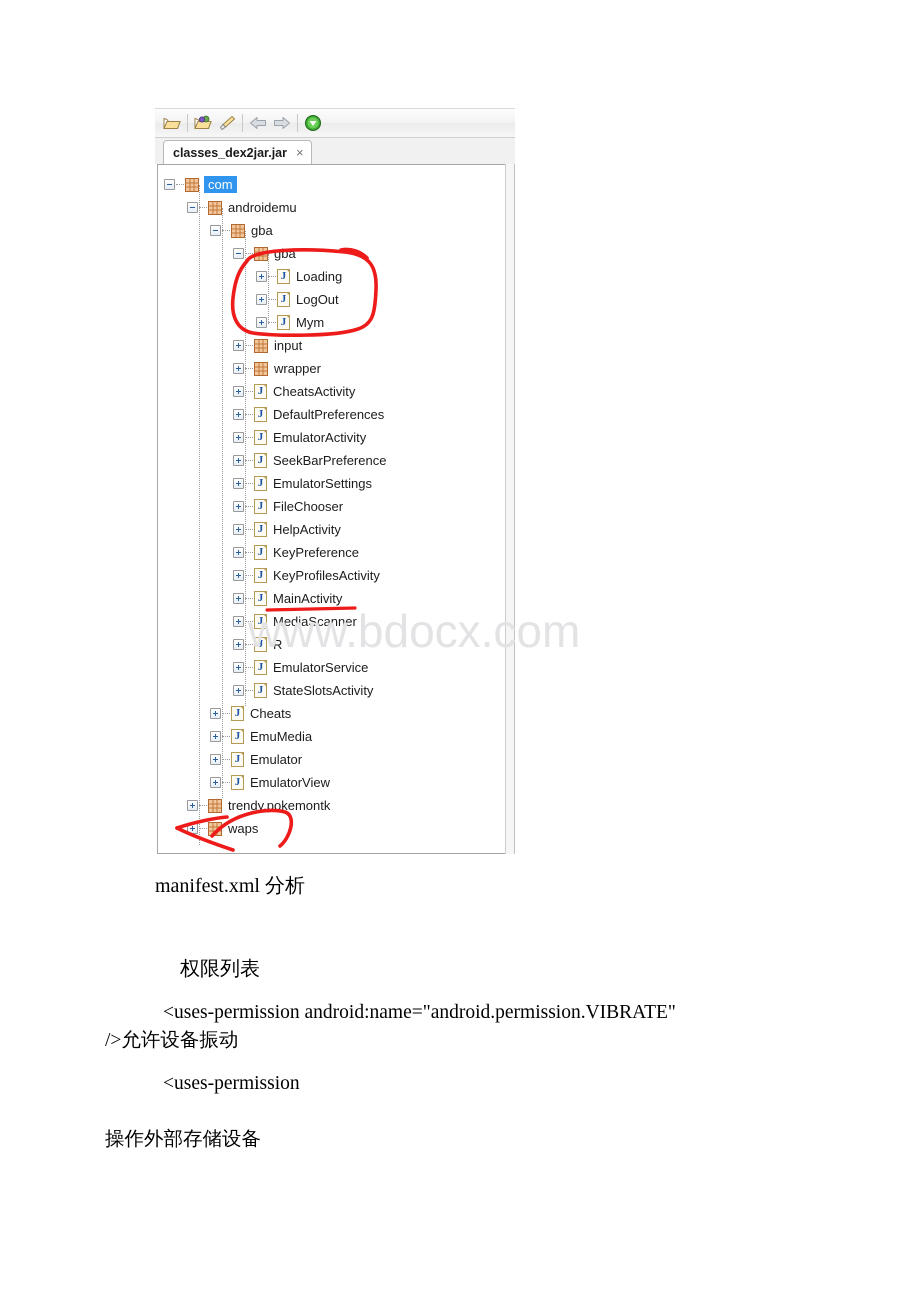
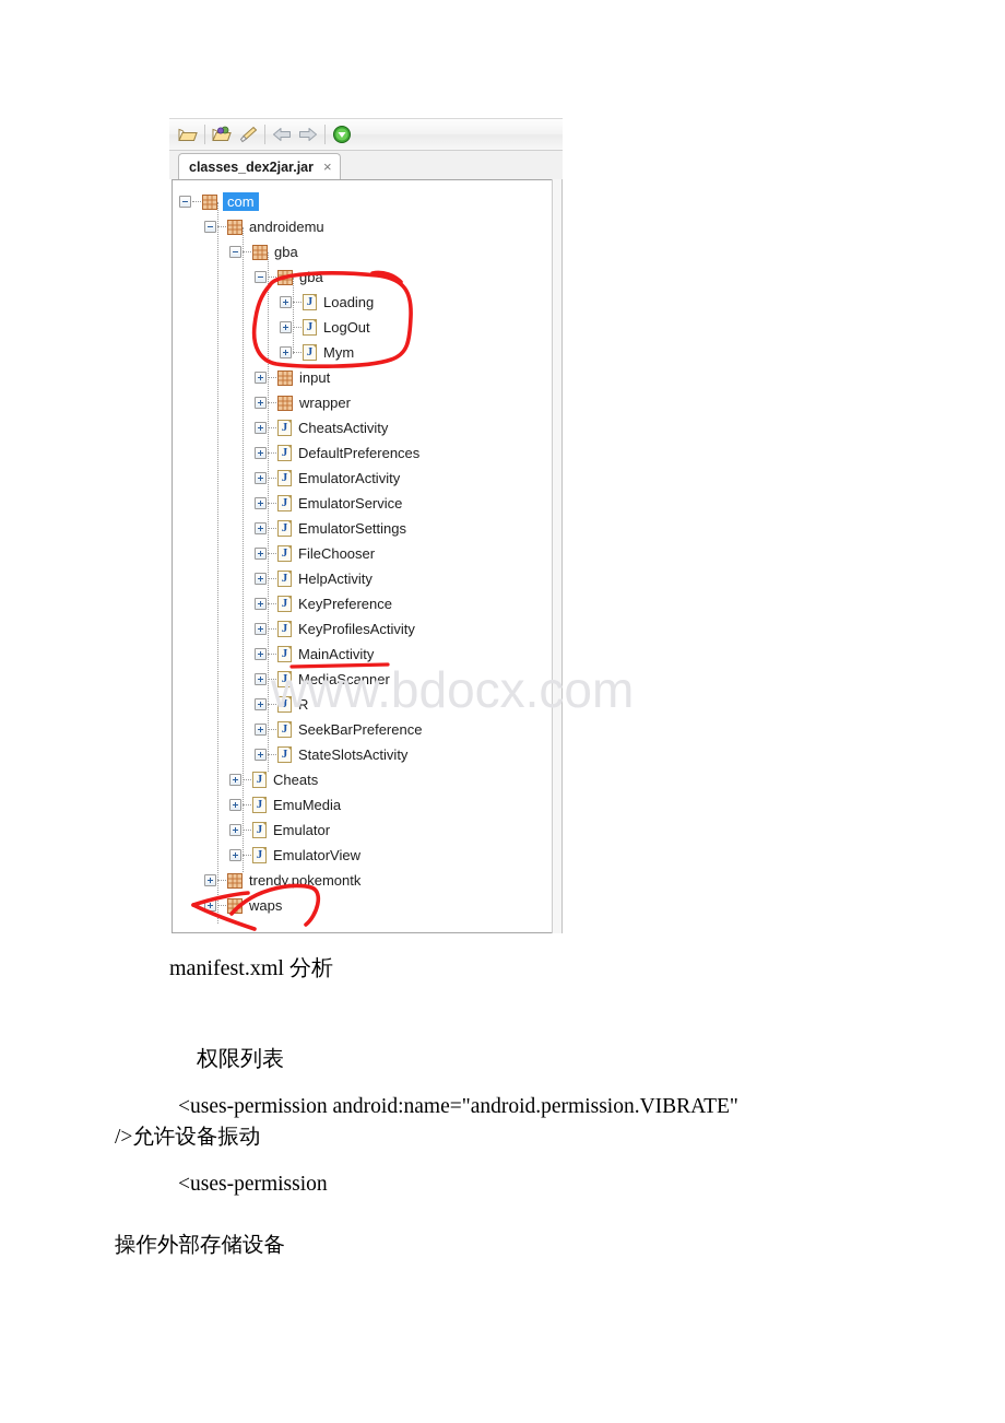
  classes_dex2jar.jar
  ×
  com
  androidemu
  gba
  gba
  J
  Loading
  J
  LogOut
  J
  Mym
  input
  wrapper
  J
  CheatsActivity
  J
  DefaultPreferences
  J
  EmulatorActivity
  J
- SeekBarPreference
+ EmulatorService
  J
  EmulatorSettings
  J
  FileChooser
  J
  HelpActivity
  J
  KeyPreference
  J
  KeyProfilesActivity
  J
  MainActivity
  J
  MediaScanner
  J
  R
  J
- EmulatorService
+ SeekBarPreference
  J
  StateSlotsActivity
  J
  Cheats
  J
  EmuMedia
  J
  Emulator
  J
  EmulatorView
  trendy.pokemontk
  waps
  www.bdocx.com
  manifest.xml 分析
  权限列表
  <uses-permission android:name="android.permission.VIBRATE"
  />允许设备振动
  <uses-permission
  操作外部存储设备
